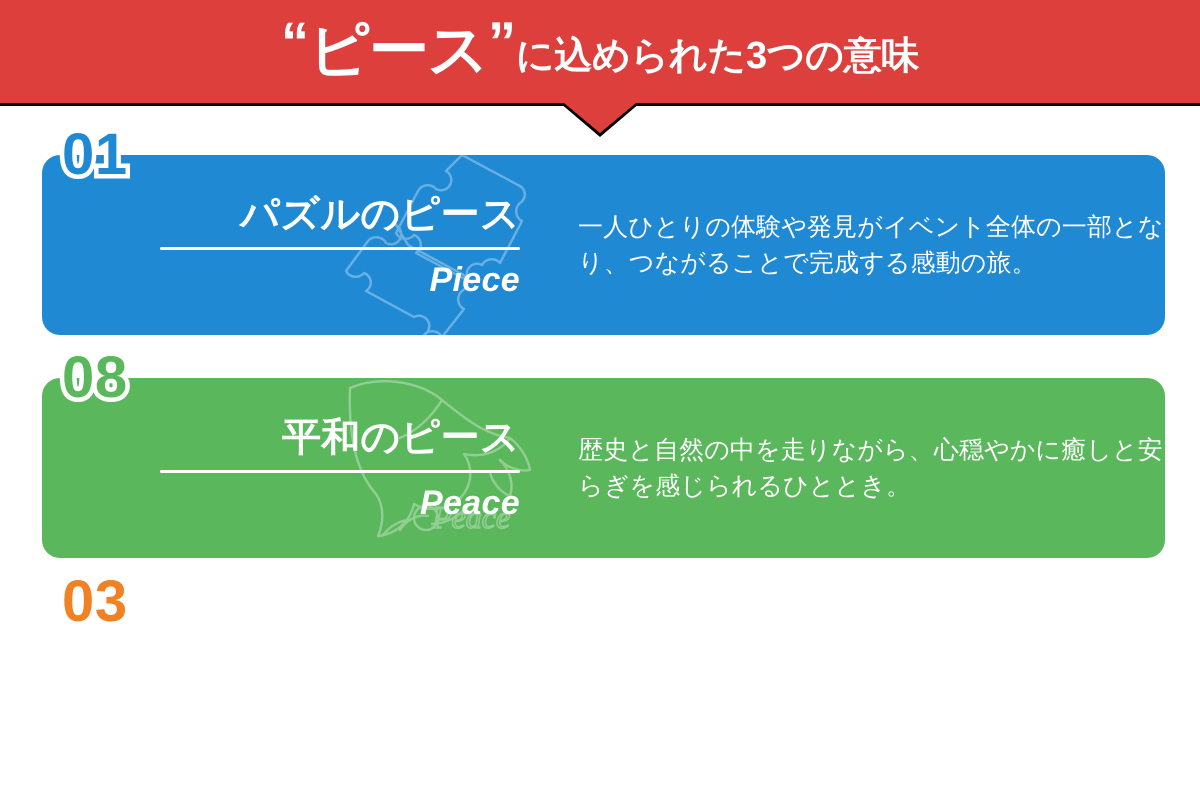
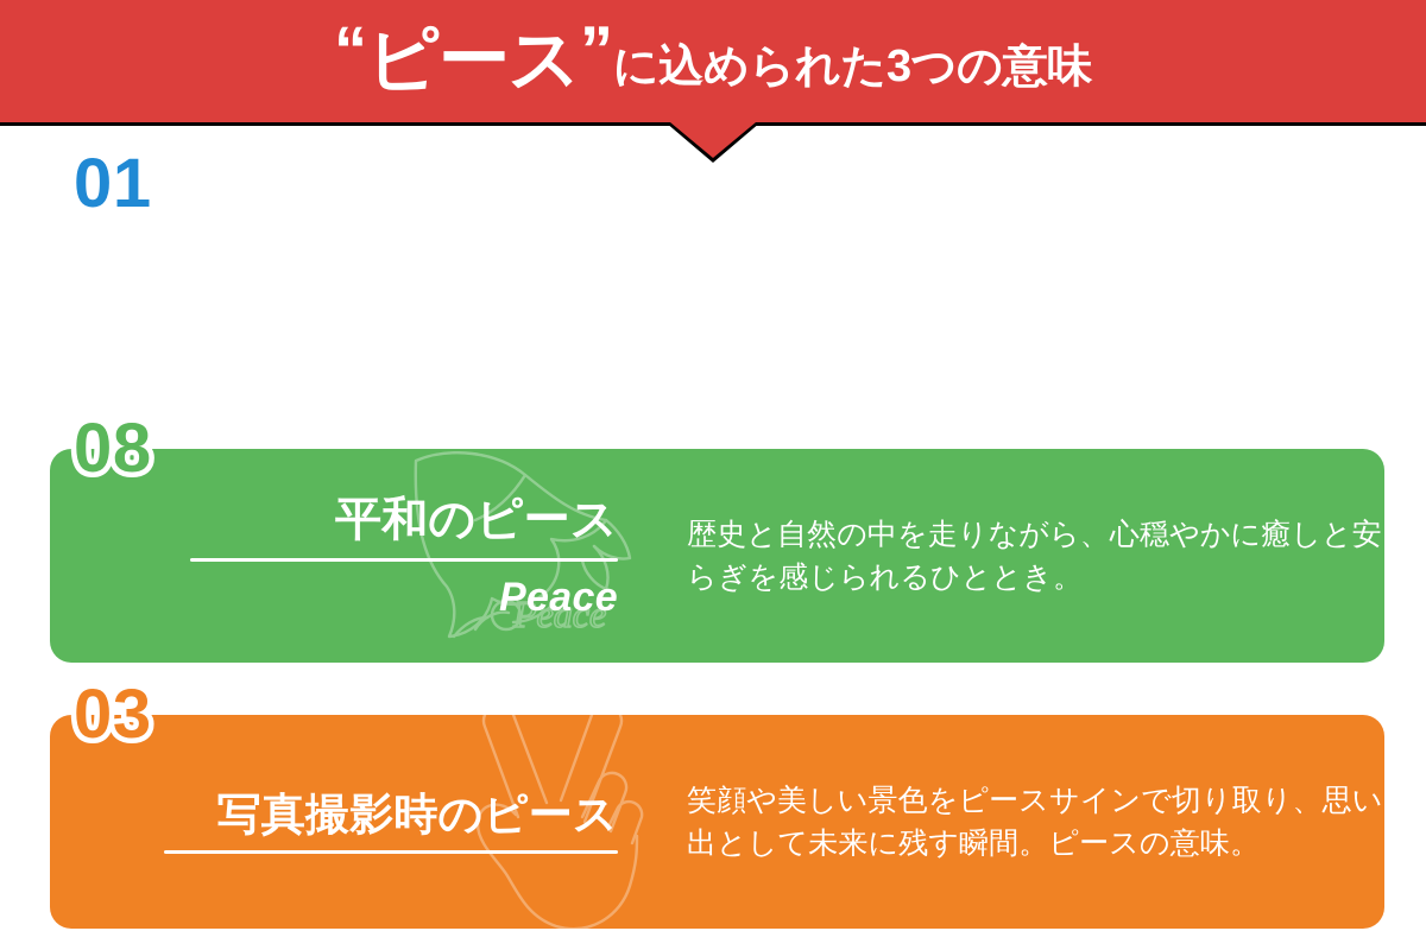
  “
  ピース
  ”
  に込められた3つの意味
- パズルのピース
- Piece
- 一人ひとりの体験や発見がイベント全体の一部となり、つながることで完成する感動の旅。
  01
  Peace
  平和のピース
  Peace
  歴史と自然の中を走りながら、心穏やかに癒しと安らぎを感じられるひととき。
  08
+ 写真撮影時のピース
+ 笑顔や美しい景色をピースサインで切り取り、思い出として未来に残す瞬間。ピースの意味。
  03
